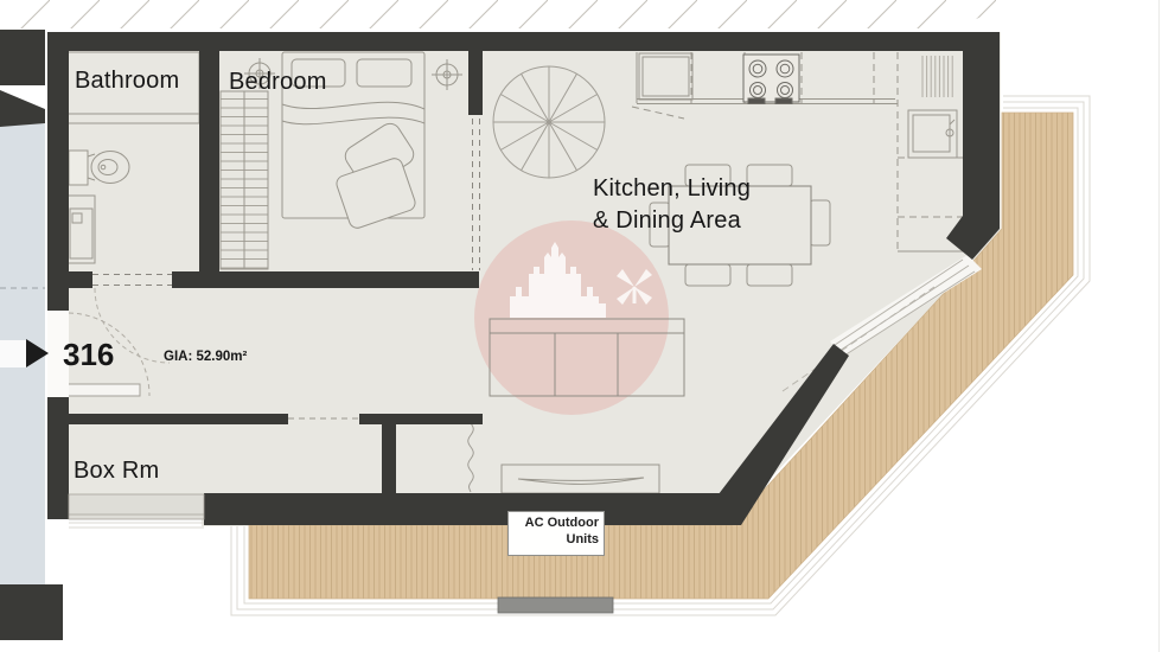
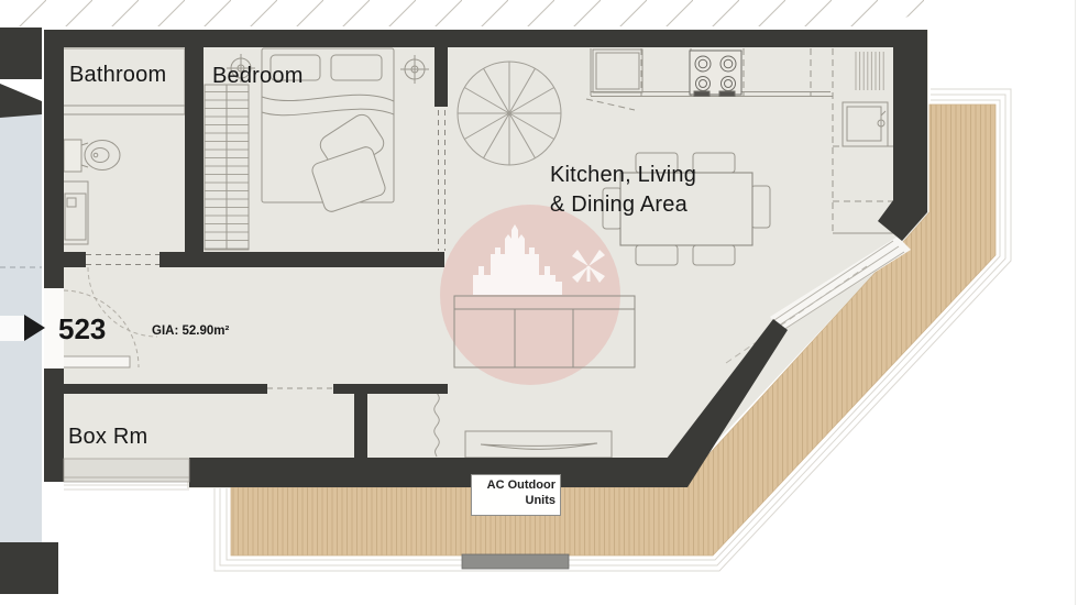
  Bathroom
  Bedroom
  Kitchen, Living
  & Dining Area
  Box Rm
- 316
+ 523
  GIA: 52.90m²
  AC Outdoor
  Units
